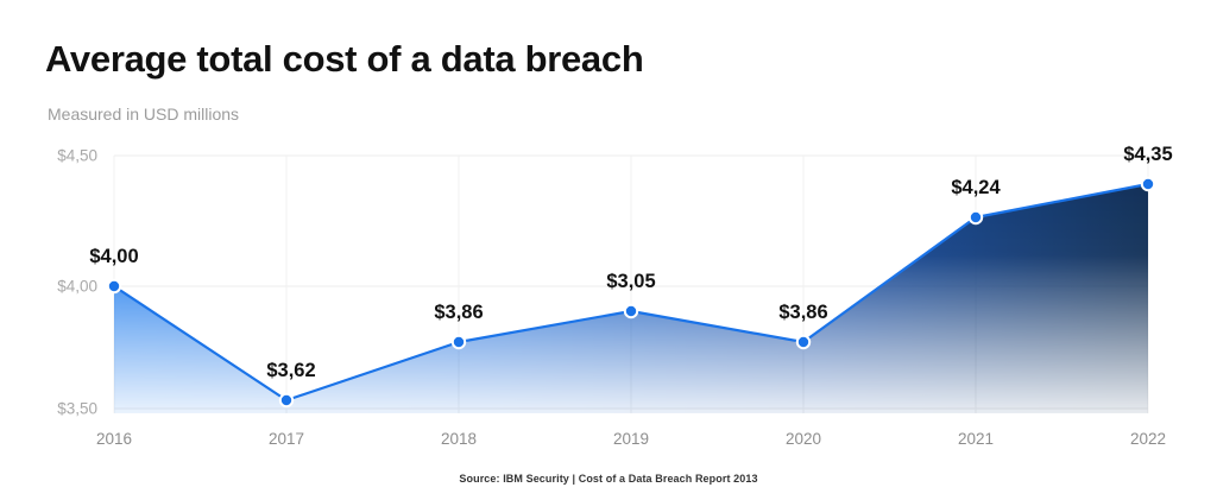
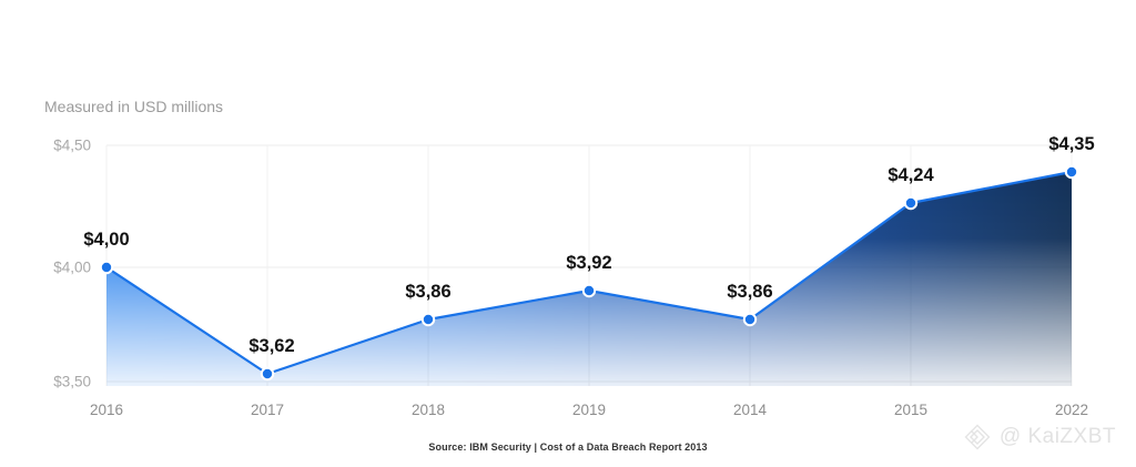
- Average total cost of a data breach
  Measured in USD millions
  $4,50
  $4,00
  $3,50
  2016
  2017
  2018
  2019
- 2020
+ 2014
- 2021
+ 2015
  2022
  $4,00
  $3,62
  $3,86
- $3,05
+ $3,92
  $3,86
  $4,24
  $4,35
  Source: IBM Security | Cost of a Data Breach Report 2013
+ @ KaiZXBT
